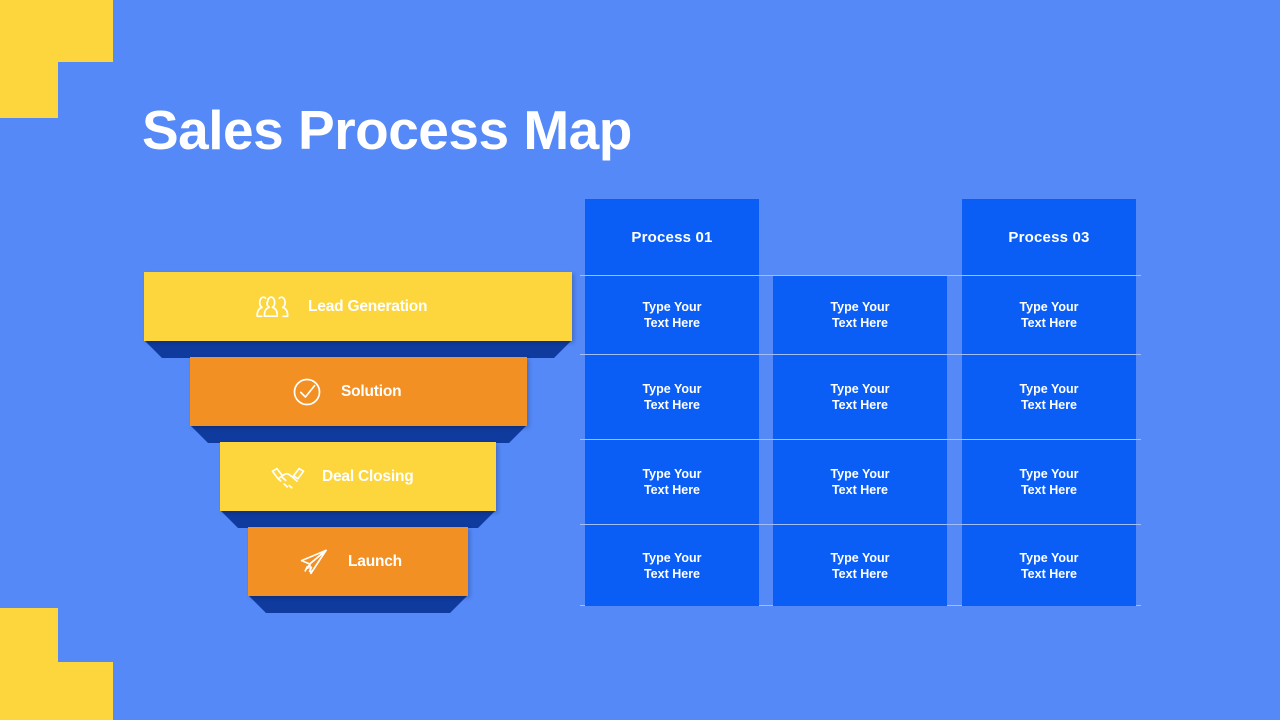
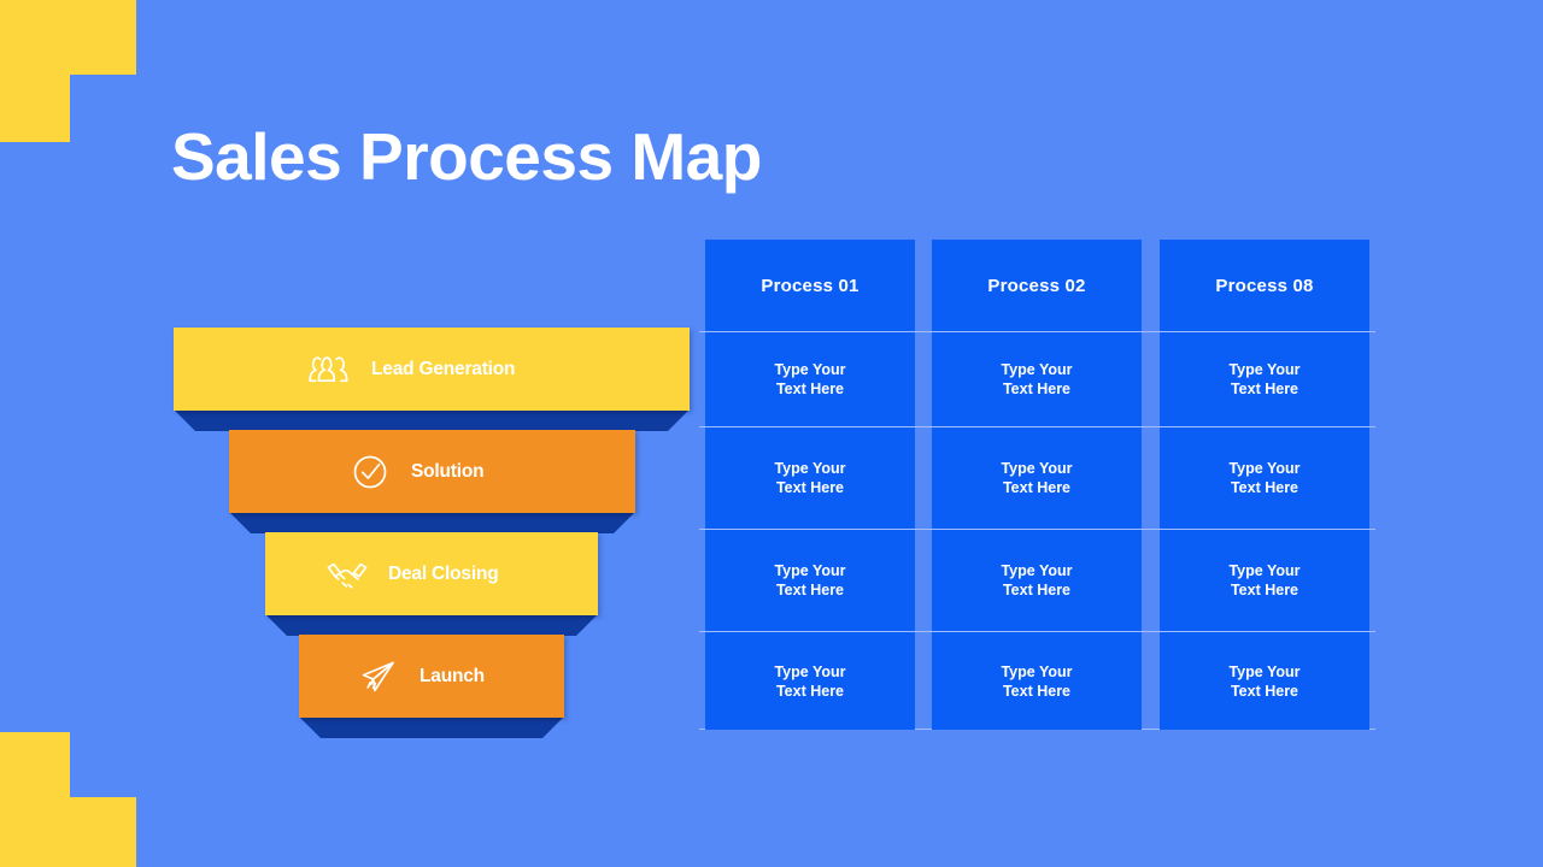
  Sales Process Map
  Process 01
  Type Your
  Text Here
  Type Your
  Text Here
  Type Your
  Text Here
  Type Your
  Text Here
+ Process 02
  Type Your
  Text Here
  Type Your
  Text Here
  Type Your
  Text Here
  Type Your
  Text Here
- Process 03
+ Process 08
  Type Your
  Text Here
  Type Your
  Text Here
  Type Your
  Text Here
  Type Your
  Text Here
  Lead Generation
  Solution
  Deal Closing
  Launch
